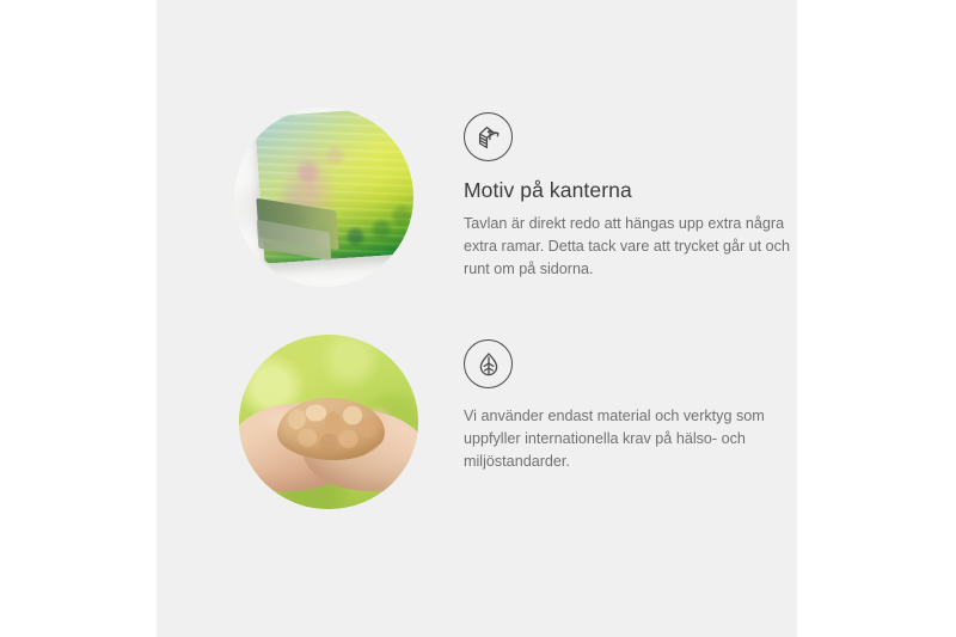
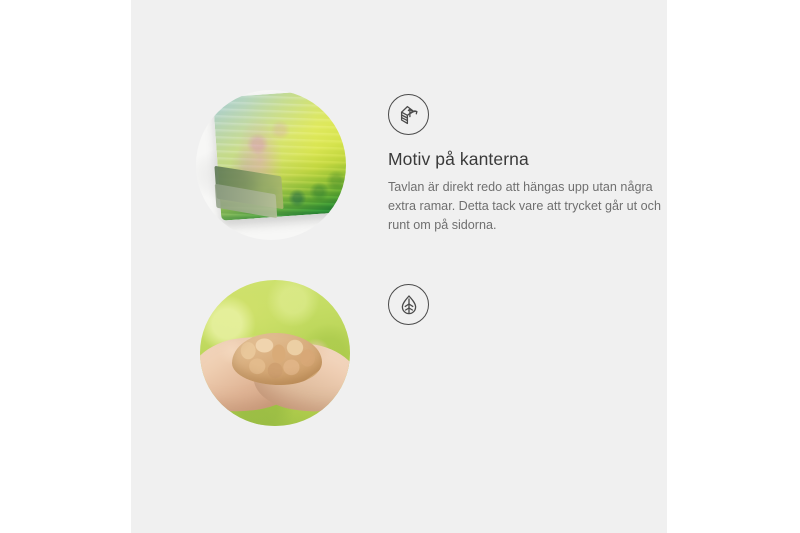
  Motiv på kanterna
- Tavlan är direkt redo att hängas upp extra några extra ramar. Detta tack vare att trycket går ut och runt om på sidorna.
+ Tavlan är direkt redo att hängas upp utan några extra ramar. Detta tack vare att trycket går ut och runt om på sidorna.
- Vi använder endast material och verktyg som uppfyller internationella krav på hälso- och miljöstandarder.
